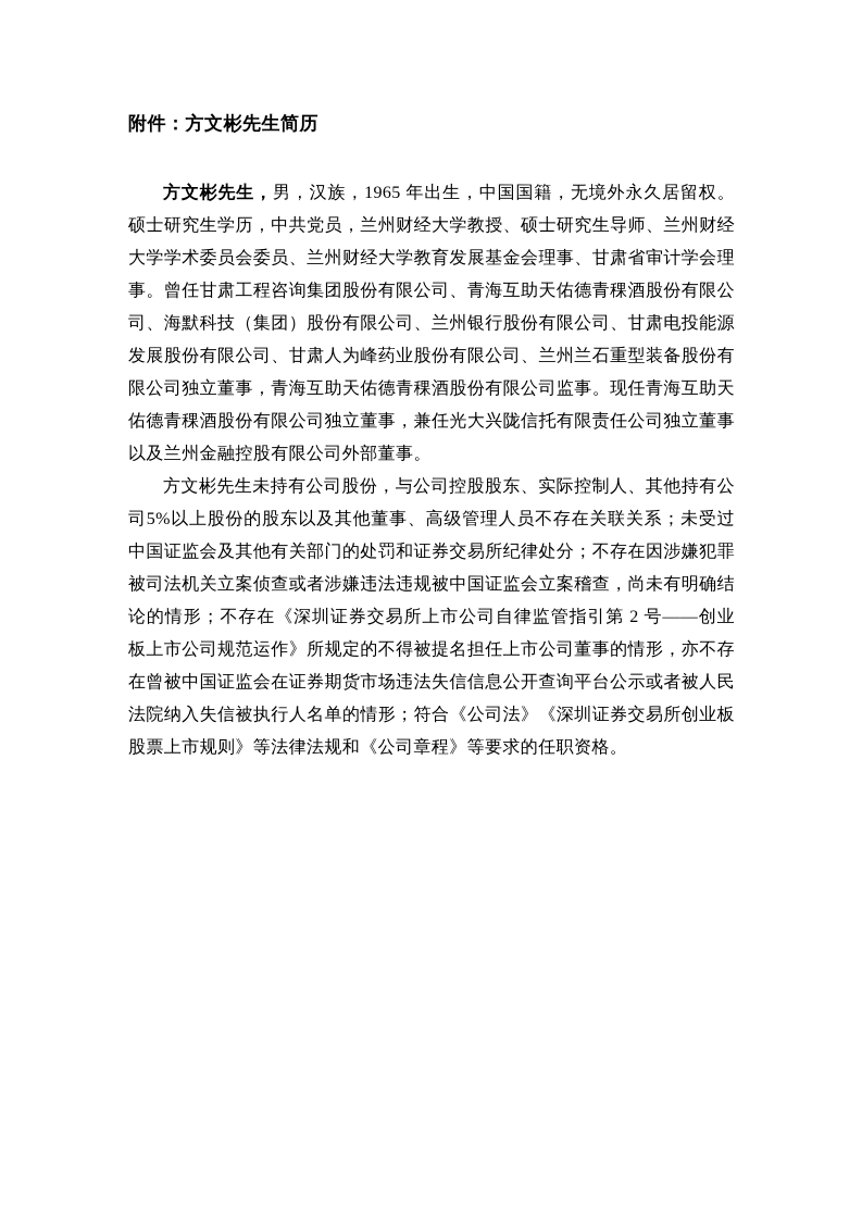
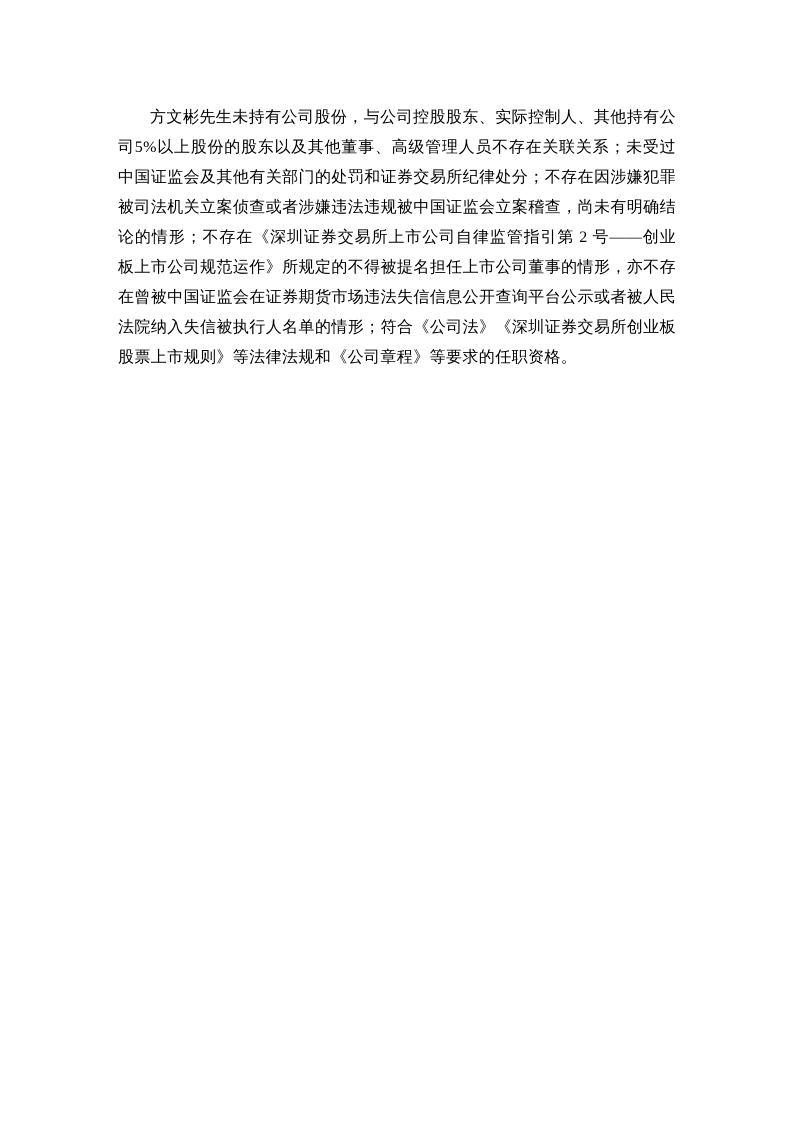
- 附件：方文彬先生简历
- 方文彬先生，男，汉族，1965 年出生，中国国籍，无境外永久居留权。硕士研究生学历，中共党员，兰州财经大学教授、硕士研究生导师、兰州财经大学学术委员会委员、兰州财经大学教育发展基金会理事、甘肃省审计学会理事。曾任甘肃工程咨询集团股份有限公司、青海互助天佑德青稞酒股份有限公司、海默科技（集团）股份有限公司、兰州银行股份有限公司、甘肃电投能源发展股份有限公司、甘肃人为峰药业股份有限公司、兰州兰石重型装备股份有限公司独立董事，青海互助天佑德青稞酒股份有限公司监事。现任青海互助天佑德青稞酒股份有限公司独立董事，兼任光大兴陇信托有限责任公司独立董事以及兰州金融控股有限公司外部董事。
  方文彬先生未持有公司股份，与公司控股股东、实际控制人、其他持有公司5%以上股份的股东以及其他董事、高级管理人员不存在关联关系；未受过中国证监会及其他有关部门的处罚和证券交易所纪律处分；不存在因涉嫌犯罪被司法机关立案侦查或者涉嫌违法违规被中国证监会立案稽查，尚未有明确结论的情形；不存在《深圳证券交易所上市公司自律监管指引第 2 号——创业板上市公司规范运作》所规定的不得被提名担任上市公司董事的情形，亦不存在曾被中国证监会在证券期货市场违法失信信息公开查询平台公示或者被人民法院纳入失信被执行人名单的情形；符合《公司法》《深圳证券交易所创业板股票上市规则》等法律法规和《公司章程》等要求的任职资格。
